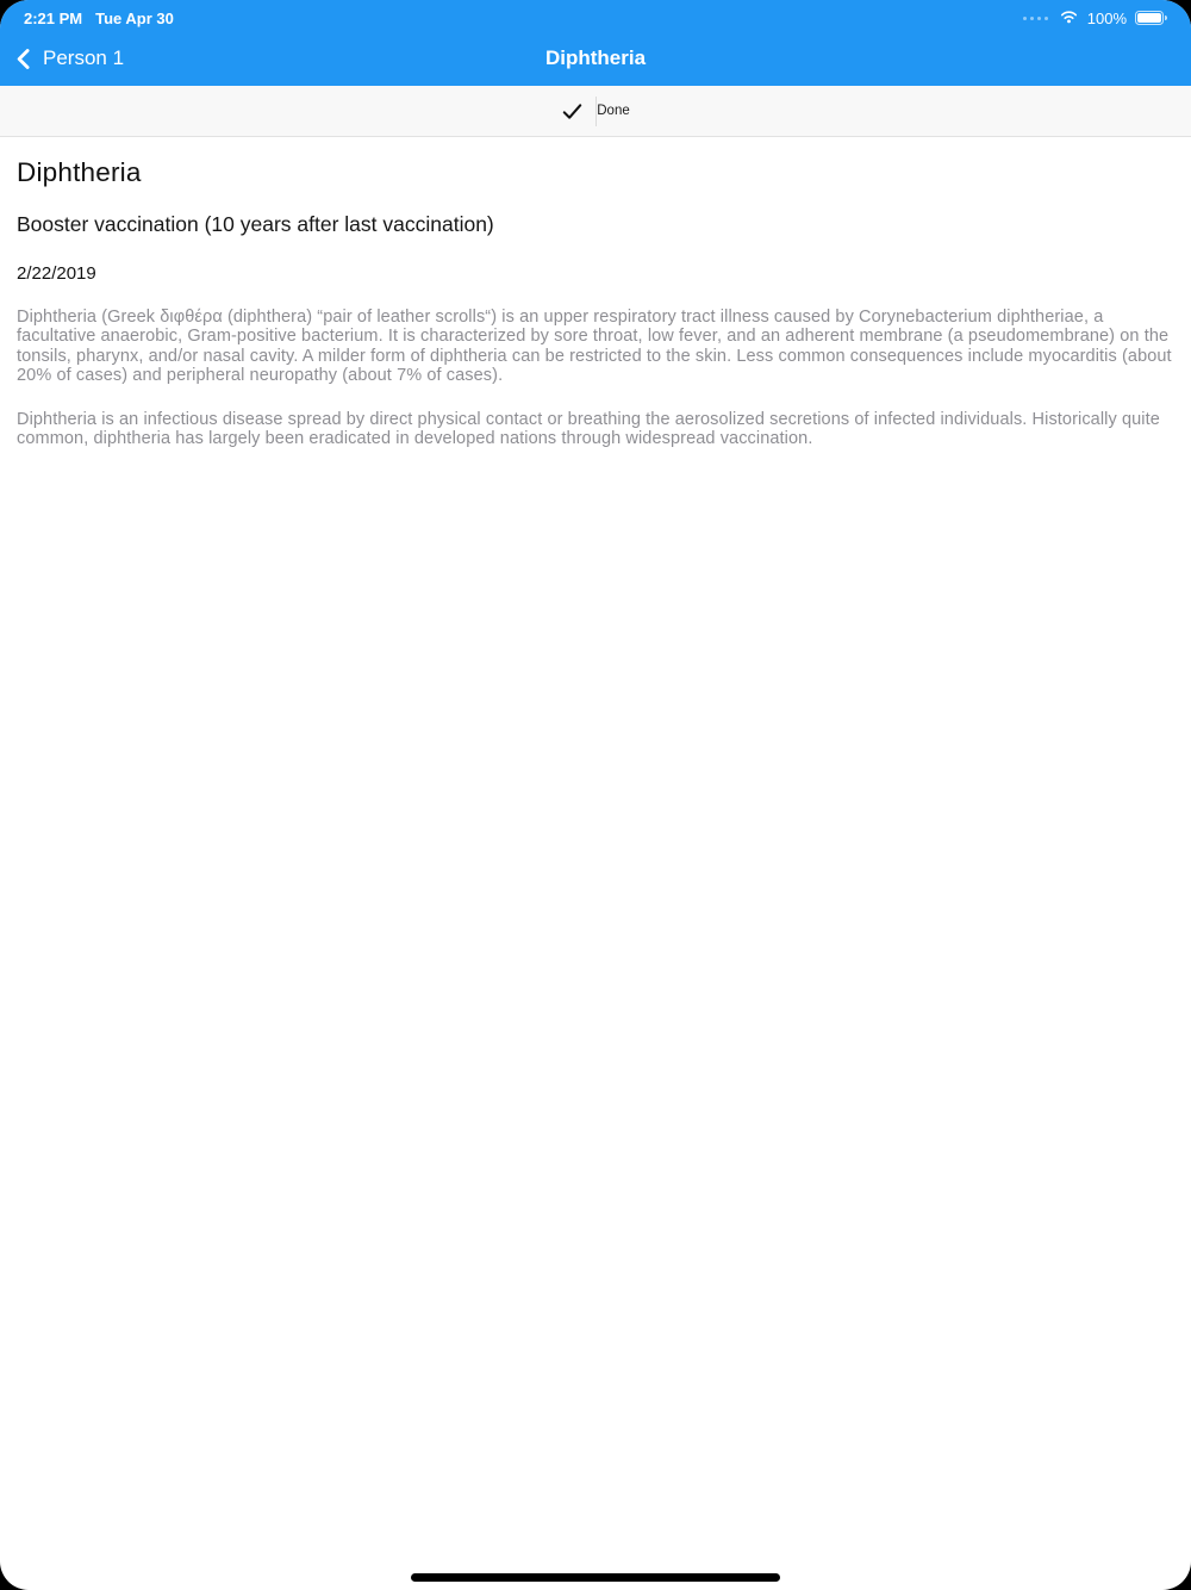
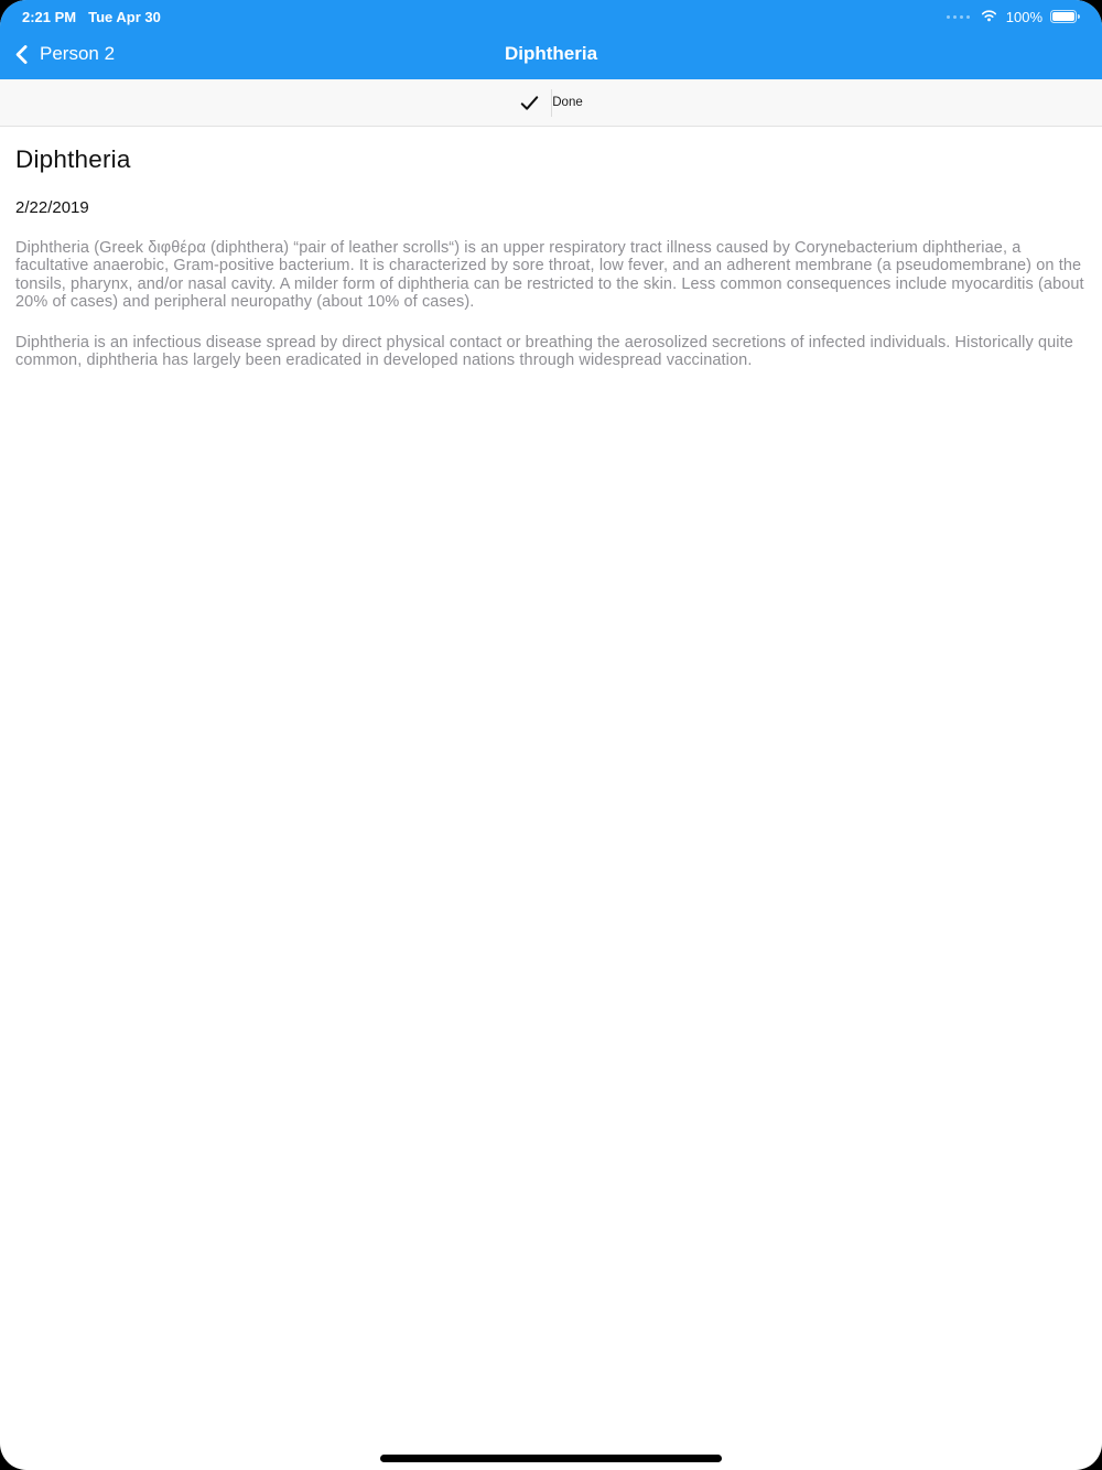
  2:21 PM
  Tue Apr 30
  100%
- Person 1
+ Person 2
  Diphtheria
  Done
  Diphtheria
- Booster vaccination (10 years after last vaccination)
  2/22/2019
- Diphtheria (Greek διφθέρα (diphthera) “pair of leather scrolls“) is an upper respiratory tract illness caused by Corynebacterium diphtheriae, a facultative anaerobic, Gram-positive bacterium. It is characterized by sore throat, low fever, and an adherent membrane (a pseudomembrane) on the tonsils, pharynx, and/or nasal cavity. A milder form of diphtheria can be restricted to the skin. Less common consequences include myocarditis (about 20% of cases) and peripheral neuropathy (about 7% of cases).
+ Diphtheria (Greek διφθέρα (diphthera) “pair of leather scrolls“) is an upper respiratory tract illness caused by Corynebacterium diphtheriae, a facultative anaerobic, Gram-positive bacterium. It is characterized by sore throat, low fever, and an adherent membrane (a pseudomembrane) on the tonsils, pharynx, and/or nasal cavity. A milder form of diphtheria can be restricted to the skin. Less common consequences include myocarditis (about 20% of cases) and peripheral neuropathy (about 10% of cases).
  Diphtheria is an infectious disease spread by direct physical contact or breathing the aerosolized secretions of infected individuals. Historically quite common, diphtheria has largely been eradicated in developed nations through widespread vaccination.
